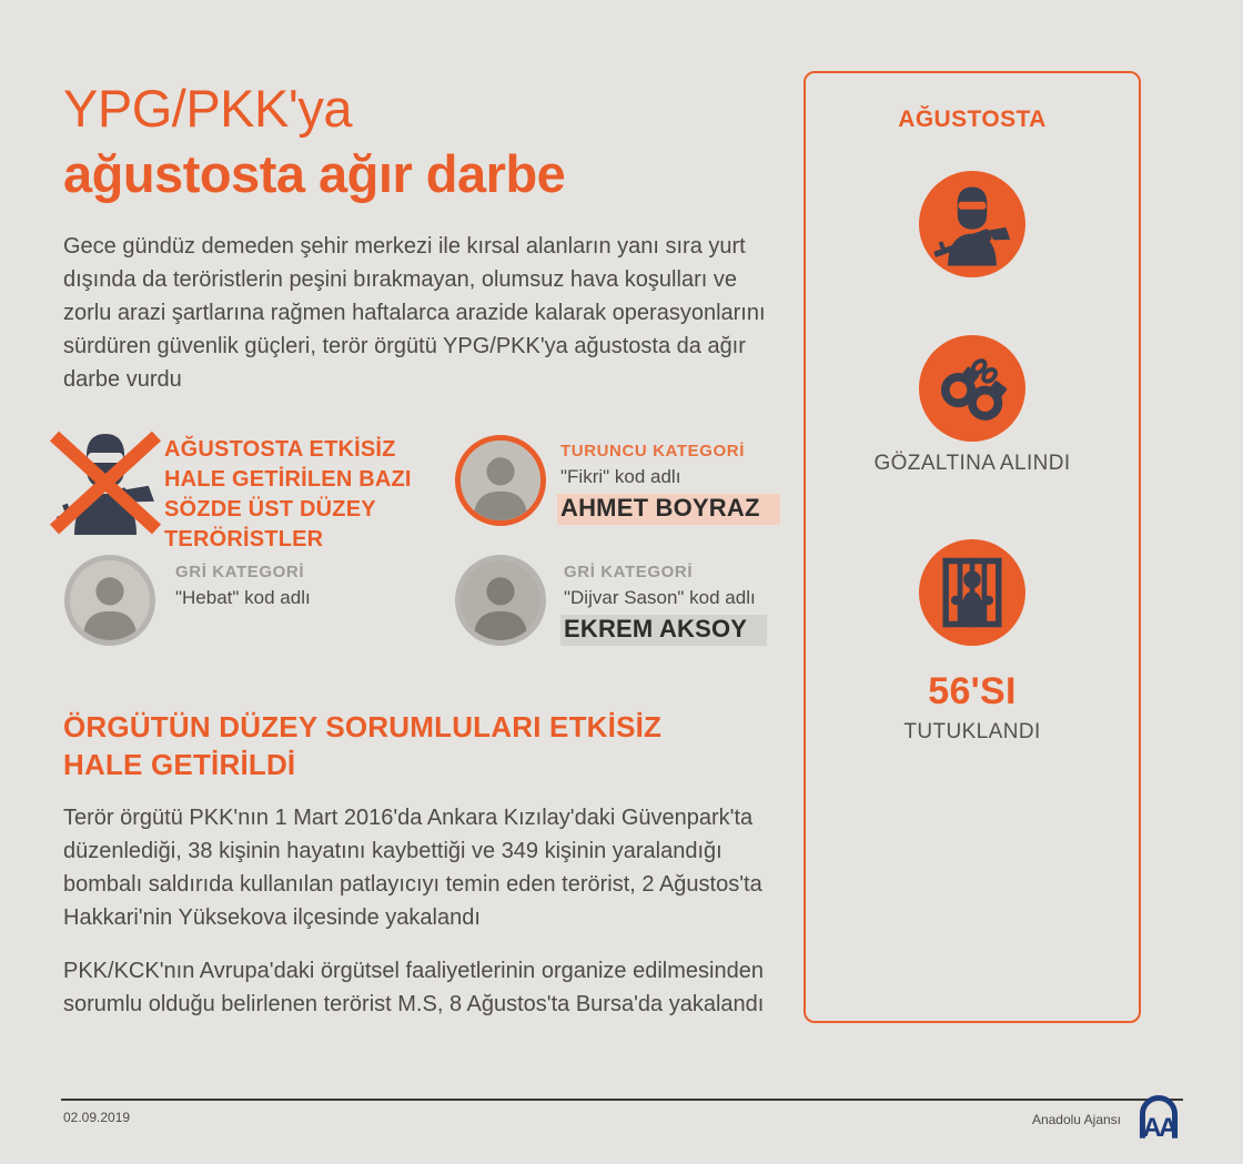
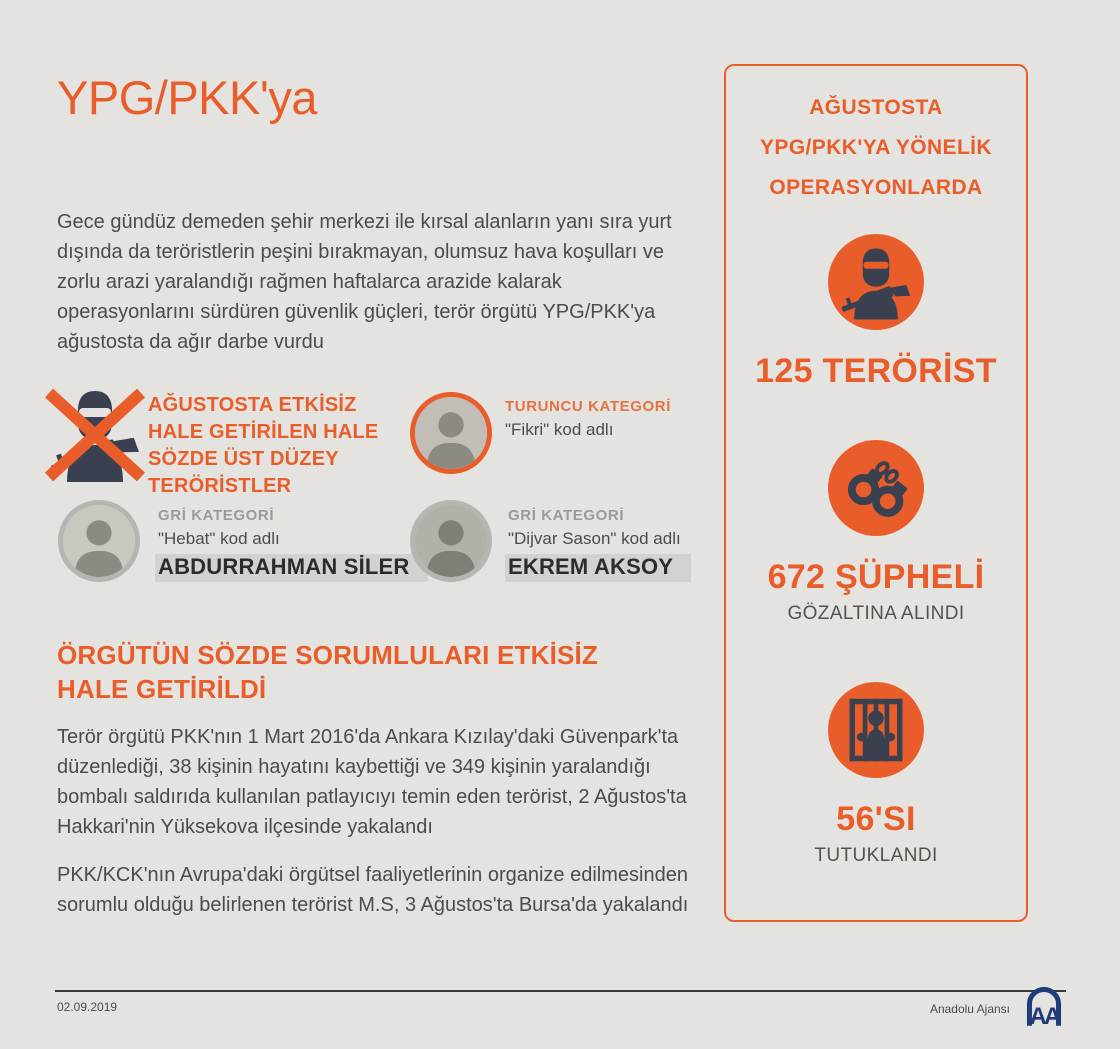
  YPG/PKK'ya
- ağustosta ağır darbe
- Gece gündüz demeden şehir merkezi ile kırsal alanların yanı sıra yurt dışında da teröristlerin peşini bırakmayan, olumsuz hava koşulları ve zorlu arazi şartlarına rağmen haftalarca arazide kalarak operasyonlarını sürdüren güvenlik güçleri, terör örgütü YPG/PKK'ya ağustosta da ağır darbe vurdu
+ Gece gündüz demeden şehir merkezi ile kırsal alanların yanı sıra yurt dışında da teröristlerin peşini bırakmayan, olumsuz hava koşulları ve zorlu arazi yaralandığı rağmen haftalarca arazide kalarak operasyonlarını sürdüren güvenlik güçleri, terör örgütü YPG/PKK'ya ağustosta da ağır darbe vurdu
- AĞUSTOSTA ETKİSİZ HALE GETİRİLEN BAZI SÖZDE ÜST DÜZEY TERÖRİSTLER
+ AĞUSTOSTA ETKİSİZ HALE GETİRİLEN HALE SÖZDE ÜST DÜZEY TERÖRİSTLER
  TURUNCU KATEGORİ
  "Fikri" kod adlı
- AHMET BOYRAZ
  GRİ KATEGORİ
  "Hebat" kod adlı
+ ABDURRAHMAN SİLER
  GRİ KATEGORİ
  "Dijvar Sason" kod adlı
  EKREM AKSOY
- ÖRGÜTÜN DÜZEY SORUMLULARI ETKİSİZ HALE GETİRİLDİ
+ ÖRGÜTÜN SÖZDE SORUMLULARI ETKİSİZ HALE GETİRİLDİ
  Terör örgütü PKK'nın 1 Mart 2016'da Ankara Kızılay'daki Güvenpark'ta düzenlediği, 38 kişinin hayatını kaybettiği ve 349 kişinin yaralandığı bombalı saldırıda kullanılan patlayıcıyı temin eden terörist, 2 Ağustos'ta Hakkari'nin Yüksekova ilçesinde yakalandı
- PKK/KCK'nın Avrupa'daki örgütsel faaliyetlerinin organize edilmesinden sorumlu olduğu belirlenen terörist M.S, 8 Ağustos'ta Bursa'da yakalandı
+ PKK/KCK'nın Avrupa'daki örgütsel faaliyetlerinin organize edilmesinden sorumlu olduğu belirlenen terörist M.S, 3 Ağustos'ta Bursa'da yakalandı
  AĞUSTOSTA
+ YPG/PKK'YA YÖNELİK
+ OPERASYONLARDA
+ 125 TERÖRİST
+ 672 ŞÜPHELİ
  GÖZALTINA ALINDI
  56'SI
  TUTUKLANDI
  02.09.2019
  Anadolu Ajansı
  AA
